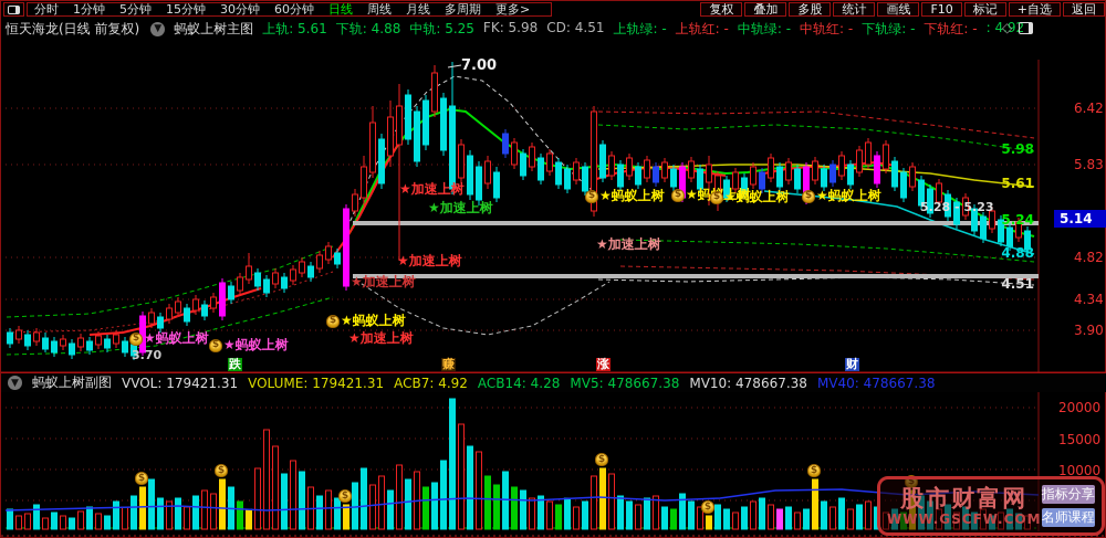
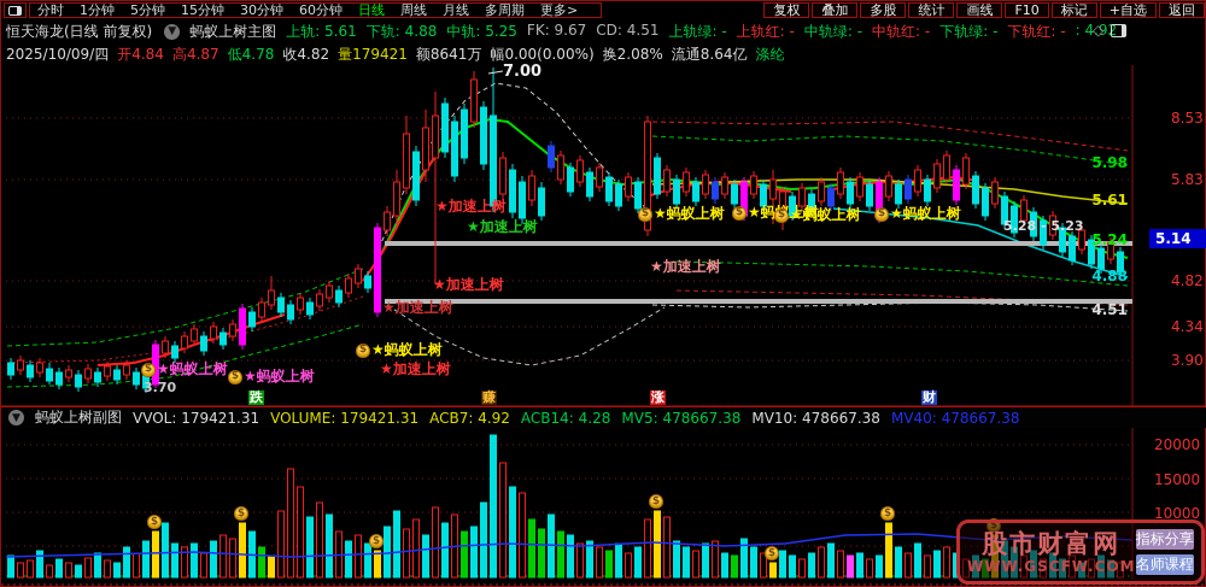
  分时
  1分钟
  5分钟
  15分钟
  30分钟
  60分钟
  日线
  周线
  月线
  多周期
  更多>
  复权
  叠加
  多股
  统计
  画线
  F10
  标记
  +自选
  返回
  恒天海龙(日线 前复权)
  ▼
  蚂蚁上树主图
  上轨: 5.61
  下轨: 4.88
  中轨: 5.25
- FK: 5.98
+ FK: 9.67
  CD: 4.51
  上轨绿: -
  上轨红: -
  中轨绿: -
  中轨红: -
  下轨绿: -
  下轨红: -
  : 4.92
  ◇
+ 2025/10/09/四
+ 开4.84
+ 高4.87
+ 低4.78
+ 收4.82
+ 量179421
+ 额8641万
+ 幅0.00(0.00%)
+ 换2.08%
+ 流通8.64亿
+ 涤纶
- 6.42
+ 8.53
  5.83
  4.82
  4.34
  3.90
  20000
  15000
  10000
  5.98
  5.61
  5.24
  4.88
  4.51
  $
  ★蚂蚁上树
  $
  ★蚂蚁上树
  ★加速上树
  $
  ★蚂蚁上树
  ★加速上树
  ★加速上树
  ★加速上树
  ★加速上树
  $
  ★蚂蚁上树
  ★加速上树
  $
  ★蚂上树
  $
  ★蚂蚁上树
  $
  ★蚂蚁上树
  7.00
  5.28 - 5.23
  3.70
  跌
  赚
  涨
  财
  $
  $
  $
  $
  $
  $
  $
  5.14
  ▼
  蚂蚁上树副图
  VVOL: 179421.31
  VOLUME: 179421.31
  ACB7: 4.92
  ACB14: 4.28
  MV5: 478667.38
  MV10: 478667.38
  MV40: 478667.38
  股市财富网
  WWW.GSCFW.COM
  指标分享
  名师课程
